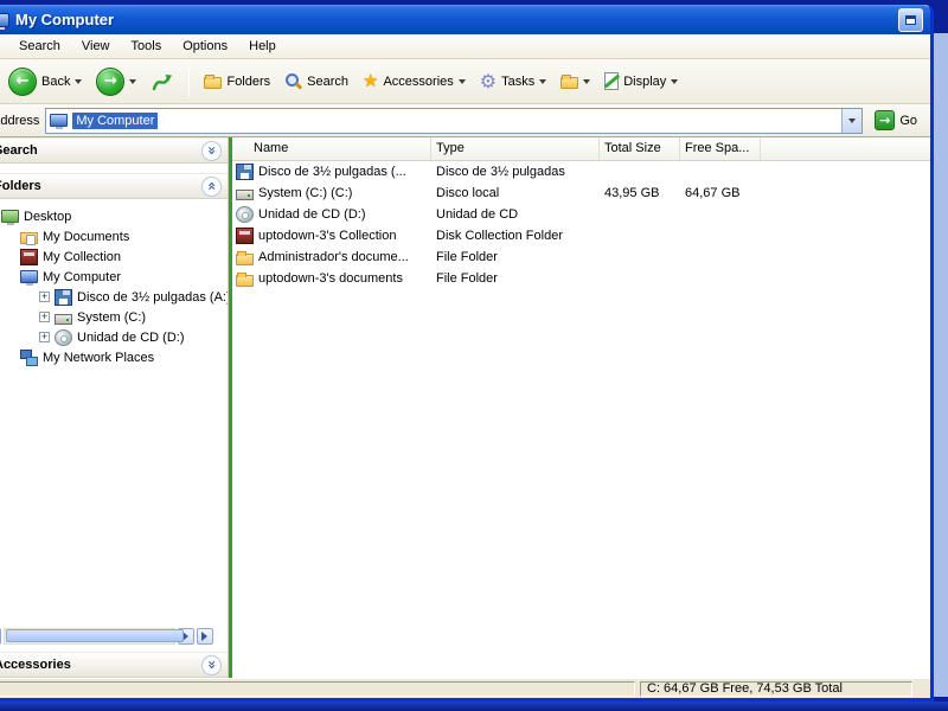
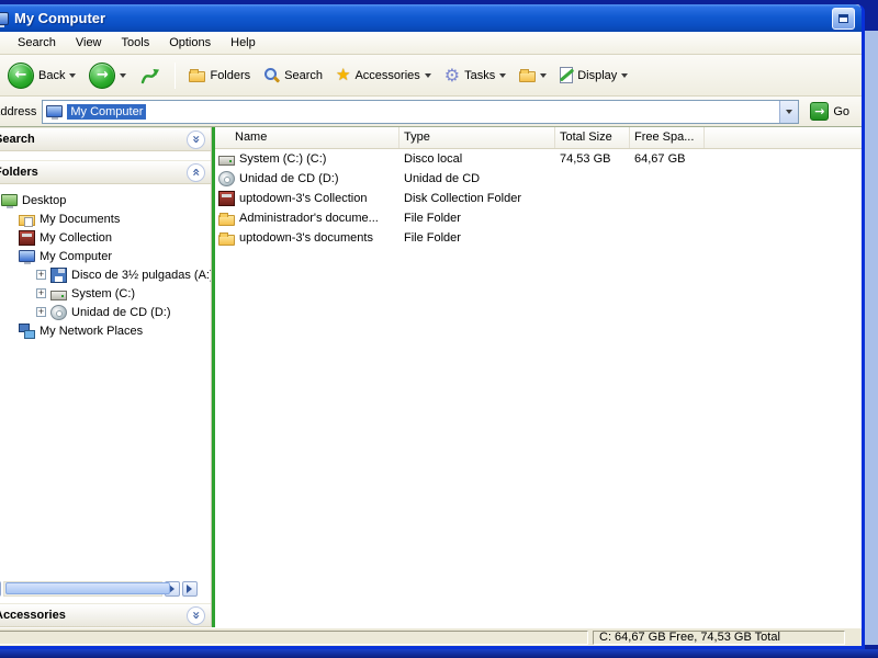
  My Computer
  Search
  View
  Tools
  Options
  Help
  Back
  Folders
  Search
  Accessories
  Tasks
  Display
  ddress
  My Computer
  Go
  earch
  olders
  Desktop
  My Documents
  My Collection
  My Computer
  +
  Disco de 3½ pulgadas (A:
  +
  System (C:)
  +
  Unidad de CD (D:)
  My Network Places
  ccessories
  Name
  Type
  Total Size
  Free Spa...
- Disco de 3½ pulgadas (...
- Disco de 3½ pulgadas
  System (C:) (C:)
  Disco local
- 43,95 GB
+ 74,53 GB
  64,67 GB
  Unidad de CD (D:)
  Unidad de CD
  uptodown-3's Collection
  Disk Collection Folder
  Administrador's docume...
  File Folder
  uptodown-3's documents
  File Folder
  C: 64,67 GB Free, 74,53 GB Total
